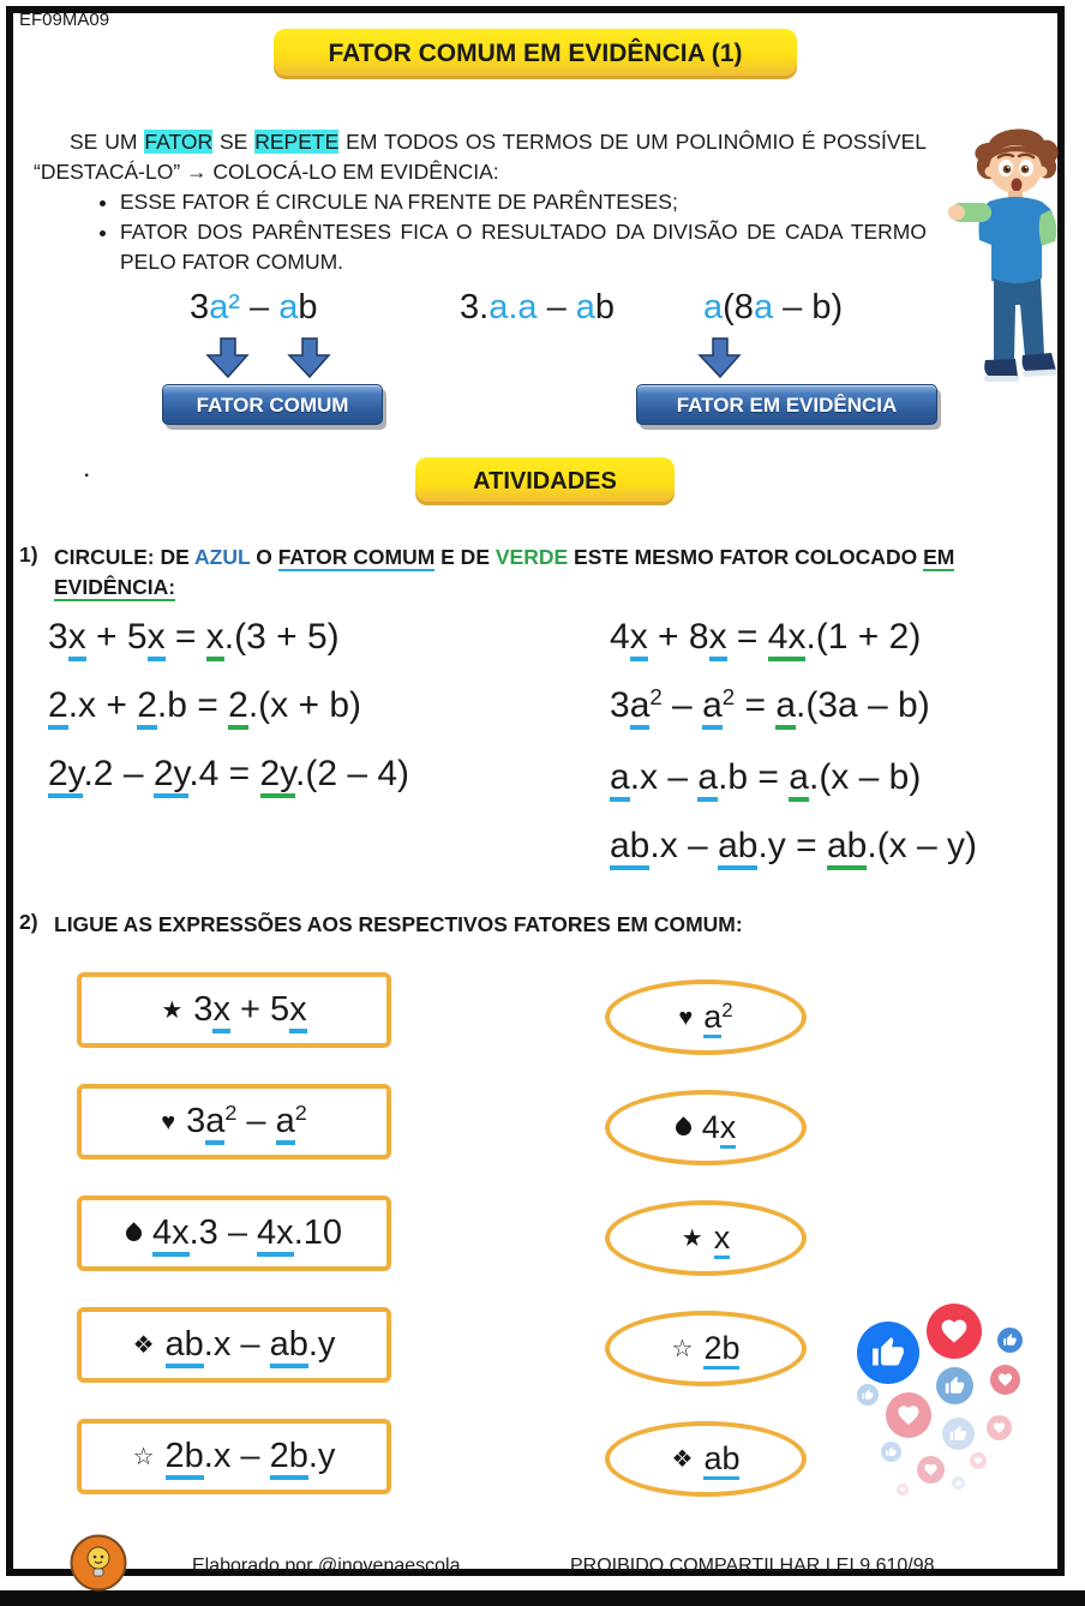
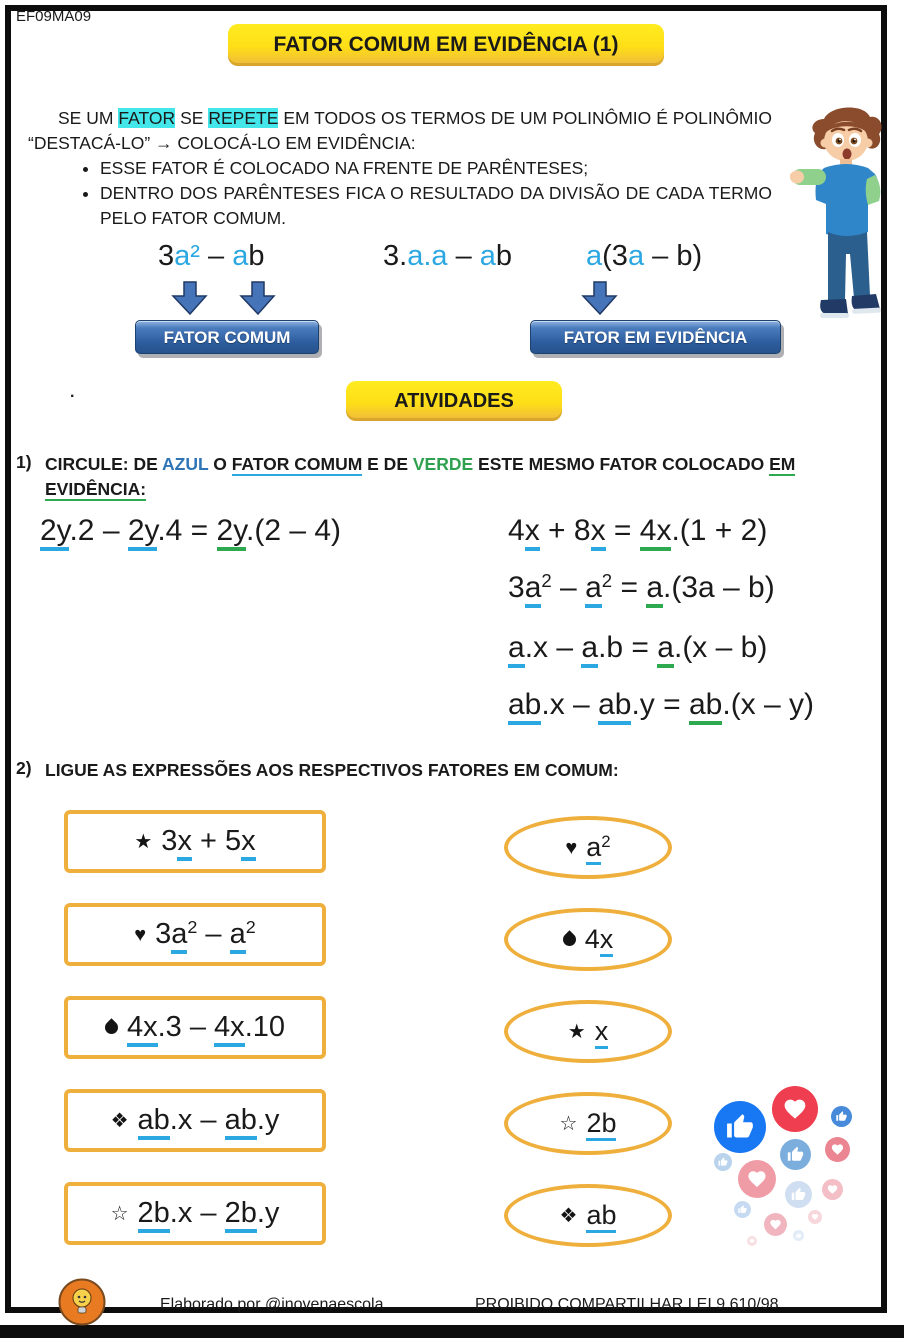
  EF09MA09
  FATOR COMUM EM EVIDÊNCIA (1)
- SE UM FATOR SE REPETE EM TODOS OS TERMOS DE UM POLINÔMIO É POSSÍVEL “DESTACÁ-LO” → COLOCÁ-LO EM EVIDÊNCIA:
+ SE UM FATOR SE REPETE EM TODOS OS TERMOS DE UM POLINÔMIO É POLINÔMIO “DESTACÁ-LO” → COLOCÁ-LO EM EVIDÊNCIA:
- ESSE FATOR É CIRCULE NA FRENTE DE PARÊNTESES;
+ ESSE FATOR É COLOCADO NA FRENTE DE PARÊNTESES;
- FATOR DOS PARÊNTESES FICA O RESULTADO DA DIVISÃO DE CADA TERMO PELO FATOR COMUM.
+ DENTRO DOS PARÊNTESES FICA O RESULTADO DA DIVISÃO DE CADA TERMO PELO FATOR COMUM.
  3a² – ab
  3.a.a – ab
- a(8a – b)
+ a(3a – b)
  FATOR COMUM
  FATOR EM EVIDÊNCIA
  .
  ATIVIDADES
  1)
  CIRCULE: DE AZUL O FATOR COMUM E DE VERDE ESTE MESMO FATOR COLOCADO EM EVIDÊNCIA:
- 3x + 5x = x.(3 + 5)
- 2.x + 2.b = 2.(x + b)
  2y.2 – 2y.4 = 2y.(2 – 4)
  4x + 8x = 4x.(1 + 2)
  3a2 – a2 = a.(3a – b)
  a.x – a.b = a.(x – b)
  ab.x – ab.y = ab.(x – y)
  2)
  LIGUE AS EXPRESSÕES AOS RESPECTIVOS FATORES EM COMUM:
  ★
  3x + 5x
  ♥
  3a2 – a2
  4x.3 – 4x.10
  ❖
  ab.x – ab.y
  ☆
  2b.x – 2b.y
  ♥
  a2
  4x
  ★
  x
  ☆
  2b
  ❖
  ab
  Elaborado por @inovenaescola
  PROIBIDO COMPARTILHAR LEI 9.610/98
